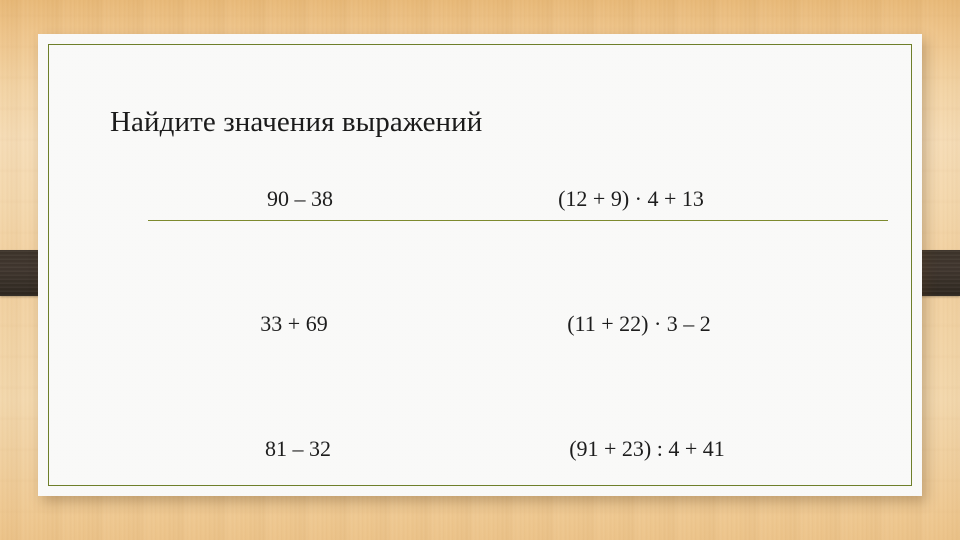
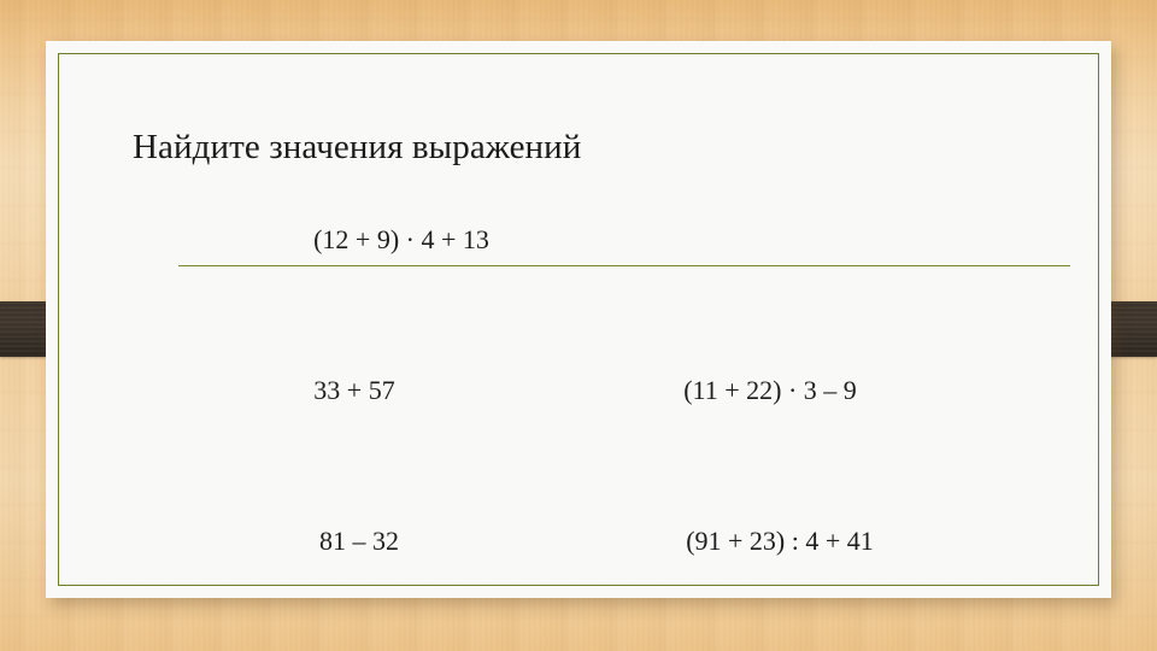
  Найдите значения выражений
- 90 – 38
  (12 + 9) · 4 + 13
- 33 + 69
+ 33 + 57
- (11 + 22) · 3 – 2
+ (11 + 22) · 3 – 9
  81 – 32
  (91 + 23) : 4 + 41
